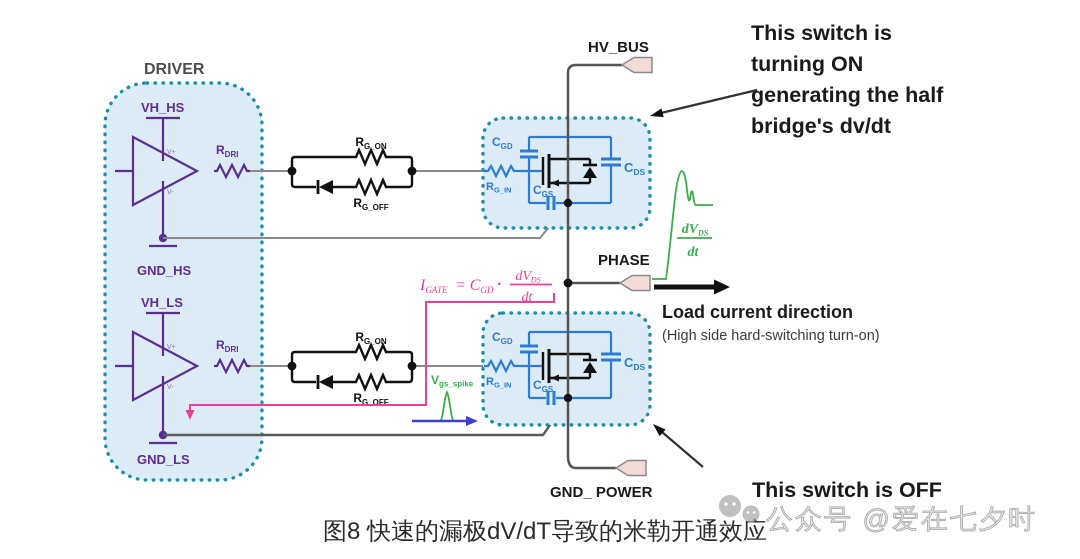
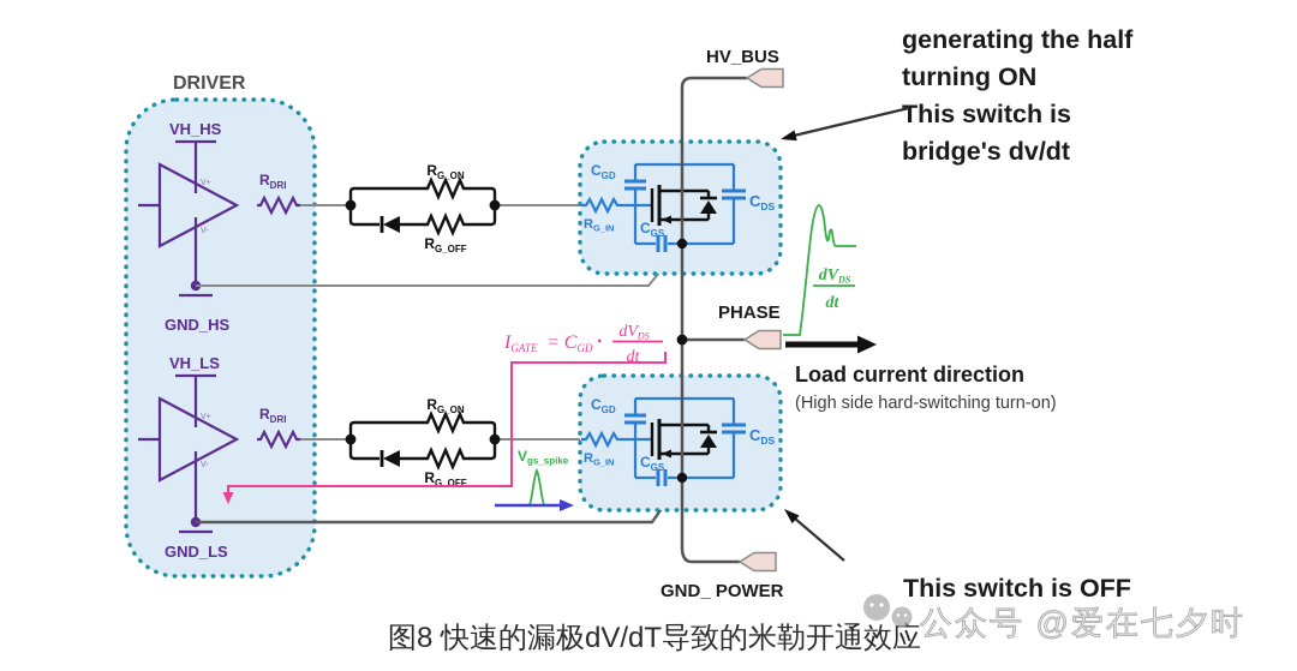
  DRIVER
  VH_HS
  GND_HS
  RDRI
  VH_LS
  GND_LS
  RDRI
  RG_ON
  RG_OFF
  RG_ON
  RG_OFF
  CGD
  RG_IN
  CGS
  CDS
  CGD
  RG_IN
  CGS
  CDS
  HV_BUS
  PHASE
  GND_ POWER
  IGATE
  = CGD
  ·
  dVDS
  dt
  dVDS
  dt
  Vgs_spike
- This switch is
+ generating the half
  turning ON
- generating the half
+ This switch is
  bridge's dv/dt
  Load current direction
  (High side hard-switching turn-on)
  This switch is OFF
  图8 快速的漏极dV/dT导致的米勒开通效应
  公众号 @爱在七夕时
